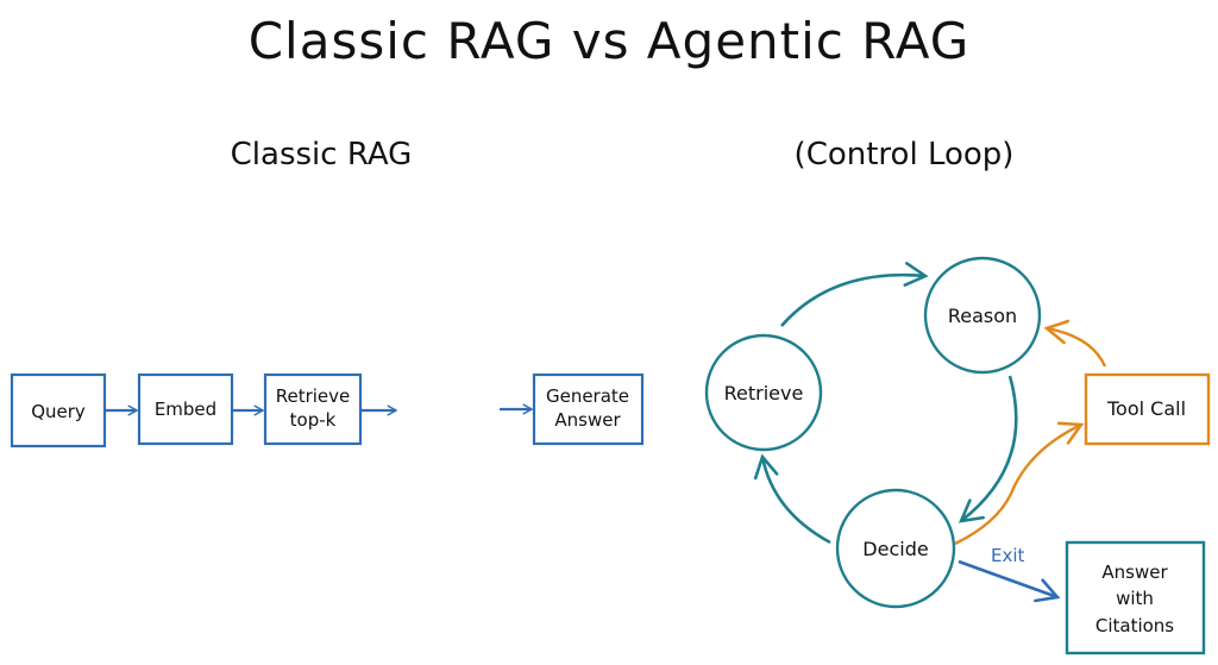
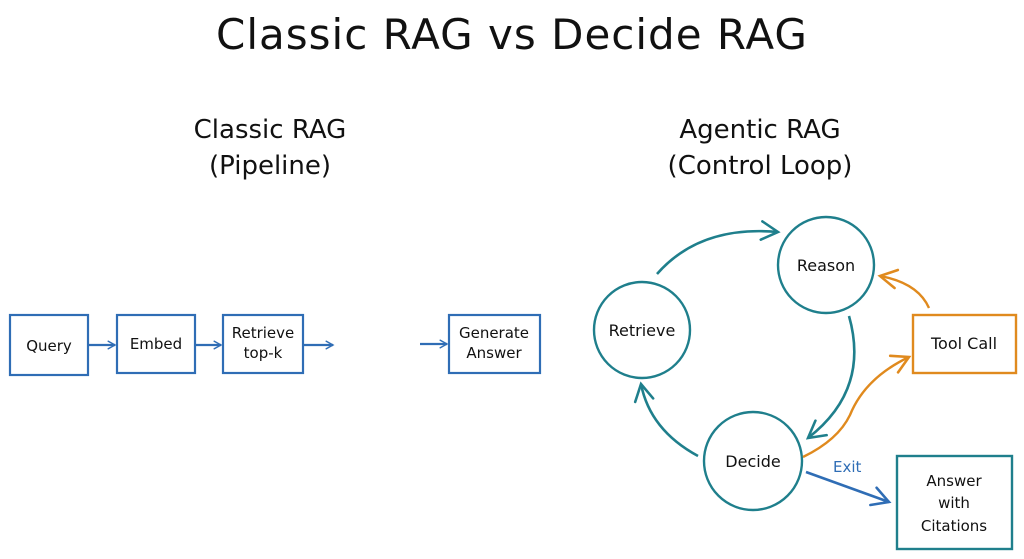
- Classic RAG vs Agentic RAG
+ Classic RAG vs Decide RAG
  Classic RAG
+ (Pipeline)
+ Agentic RAG
  (Control Loop)
  Query
  Embed
  Retrieve
  top-k
  Generate
  Answer
  Retrieve
  Reason
  Decide
  Tool Call
  Answer
  with
  Citations
  Exit
